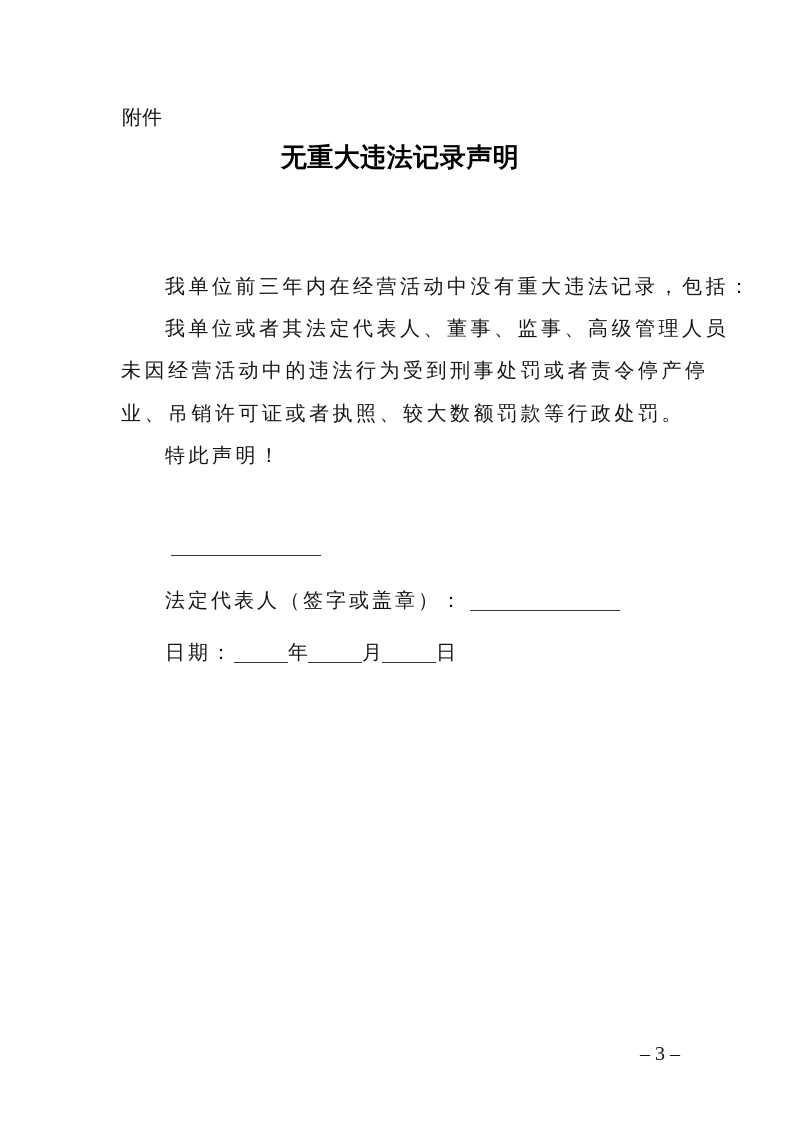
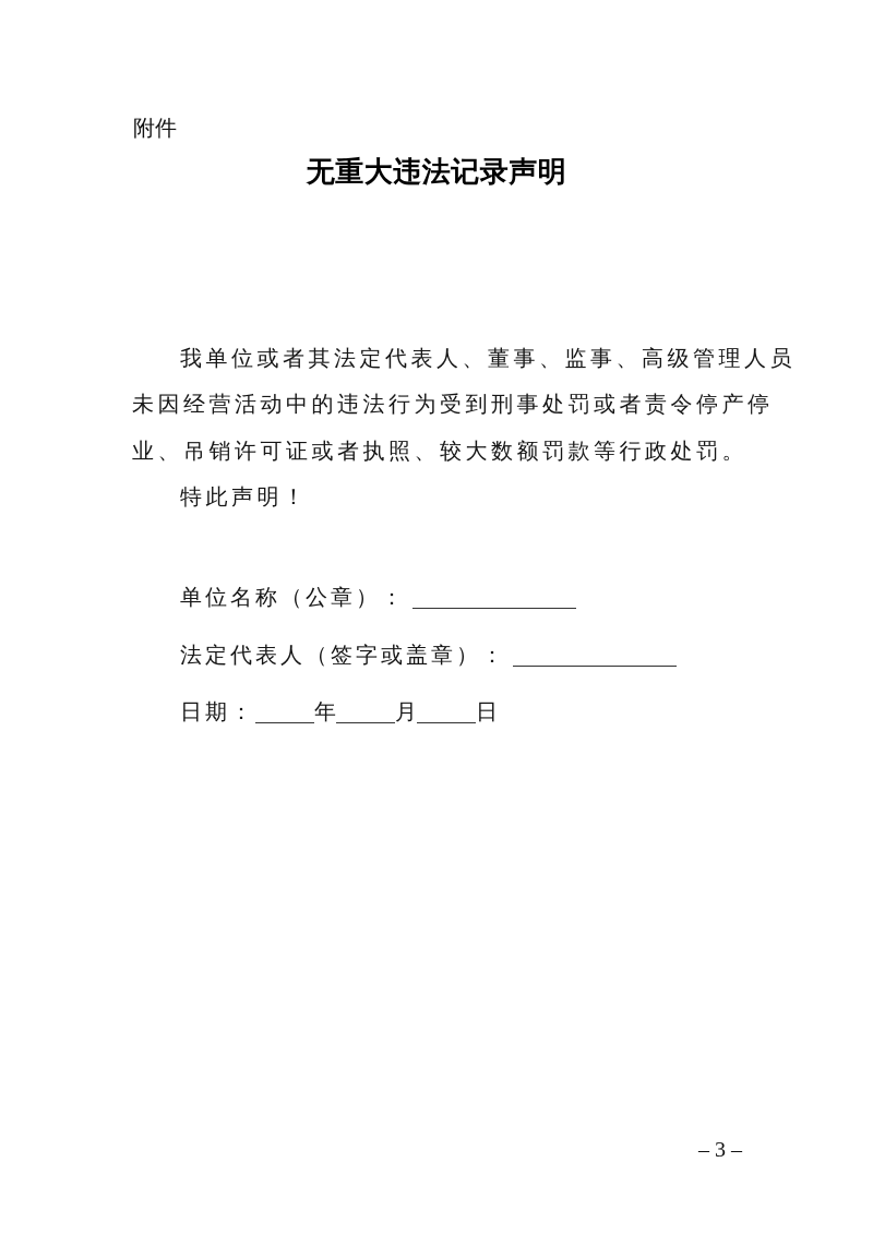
  附件
  无重大违法记录声明
- 我单位前三年内在经营活动中没有重大违法记录，包括：
  我单位或者其法定代表人、董事、监事、高级管理人员
  未因经营活动中的违法行为受到刑事处罚或者责令停产停
  业、吊销许可证或者执照、较大数额罚款等行政处罚。
  特此声明！
+ 单位名称（公章）：
  法定代表人（签字或盖章）：
  日期：
  年
  月
  日
  – 3 –
